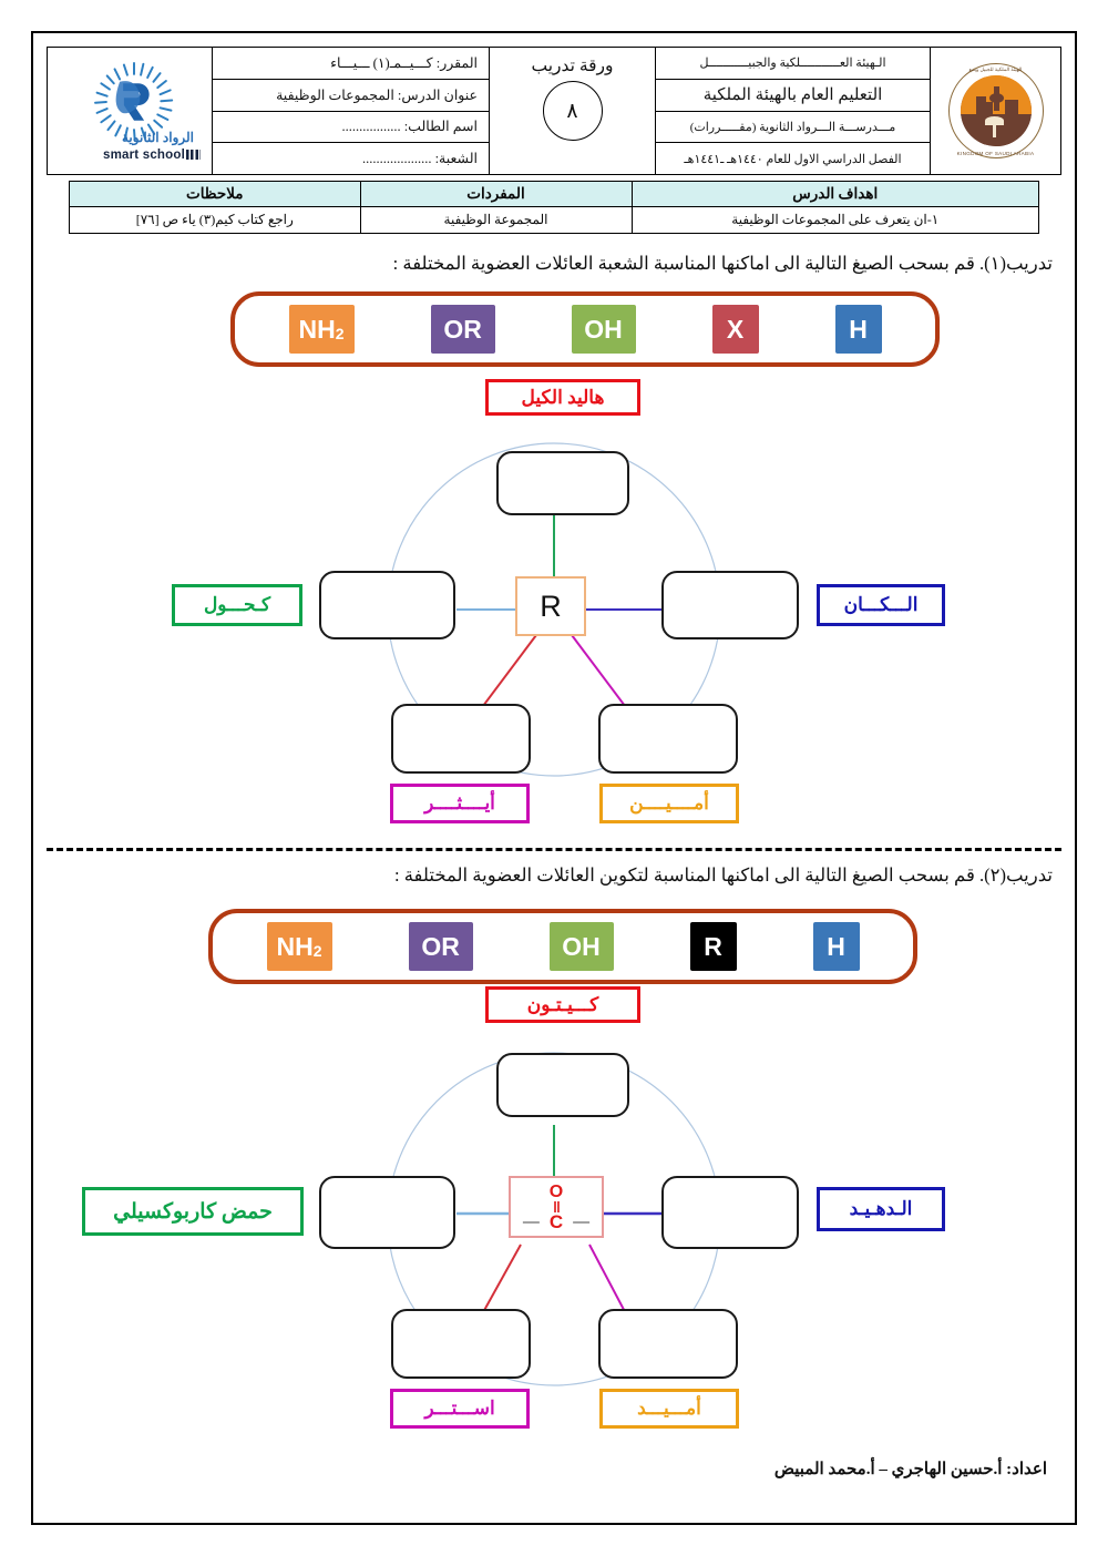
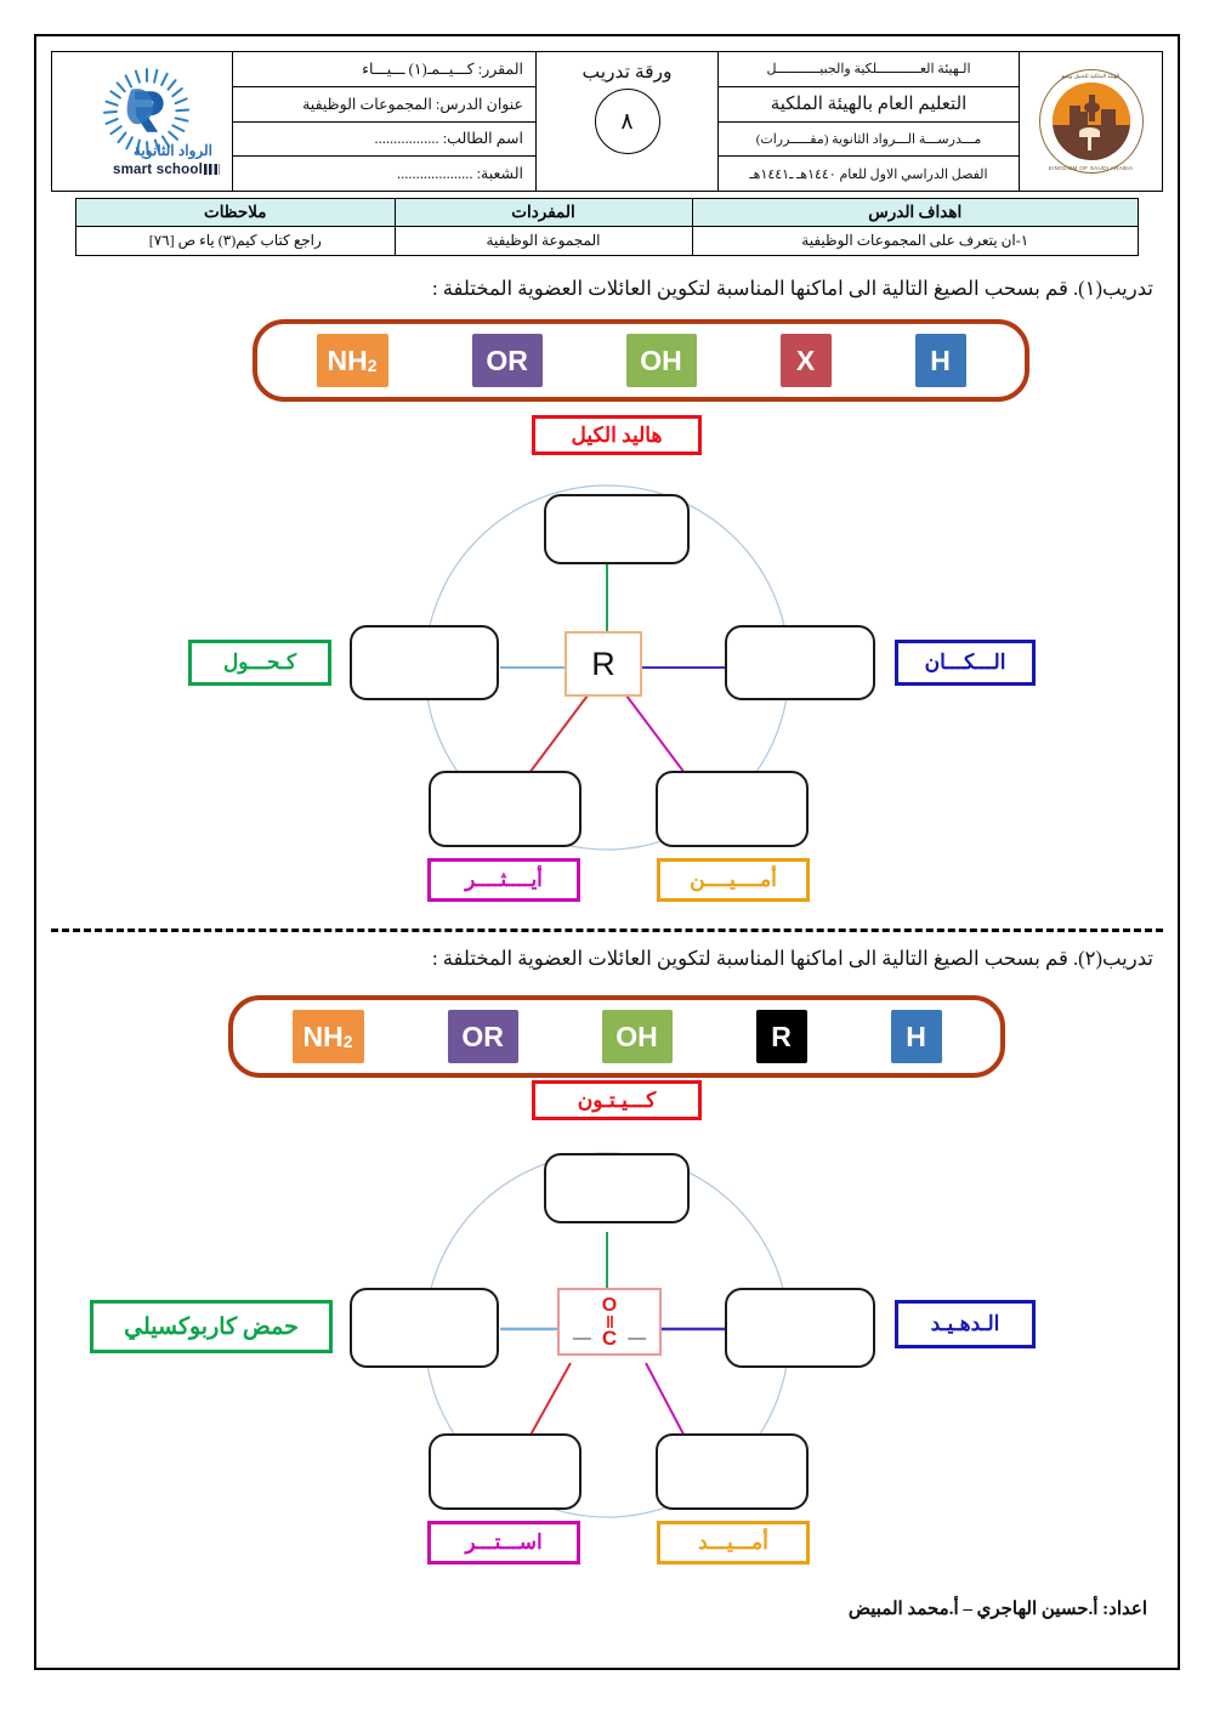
  الـهيئة العـــــــــــلكية والجبيـــــــــــل
  التعليم العام بالهيئة الملكية
  مـــدرســـة الـــرواد الثانوية (مقـــــررات)
  الفصل الدراسي الاول للعام ١٤٤٠هـ ـ١٤٤١هـ
  ورقة تدريب
  ٨
  المقرر: كـــيــمـ(١) ـــيـــاء
  عنوان الدرس: المجموعات الوظيفية
  اسم الطالب: .................
  الشعبة: ....................
  الرواد الثانوية
  smart school
  اهداف الدرس	المفردات	ملاحظات
  ١-ان يتعرف على المجموعات الوظيفية	المجموعة الوظيفية	راجع كتاب كيم(٣) ياء ص [٧٦]
- تدريب(١). قم بسحب الصيغ التالية الى اماكنها المناسبة الشعبة العائلات العضوية المختلفة :
+ تدريب(١). قم بسحب الصيغ التالية الى اماكنها المناسبة لتكوين العائلات العضوية المختلفة :
  NH
  2
  OR
  OH
  X
  H
  هاليد الكيل
  كـحـــول
  R
  الـــكـــان
  أيــــثــــر
  أمــــيــــن
  تدريب(٢). قم بسحب الصيغ التالية الى اماكنها المناسبة لتكوين العائلات العضوية المختلفة :
  NH
  2
  OR
  OH
  R
  H
  كـــيـتـون
  حمض كاربوكسيلي
  O
  ‖
  —
  C
  —
  الـدهـيـد
  اســـتـــر
  أمـــيـــد
  اعداد: أ.حسين الهاجري – أ.محمد المبيض
